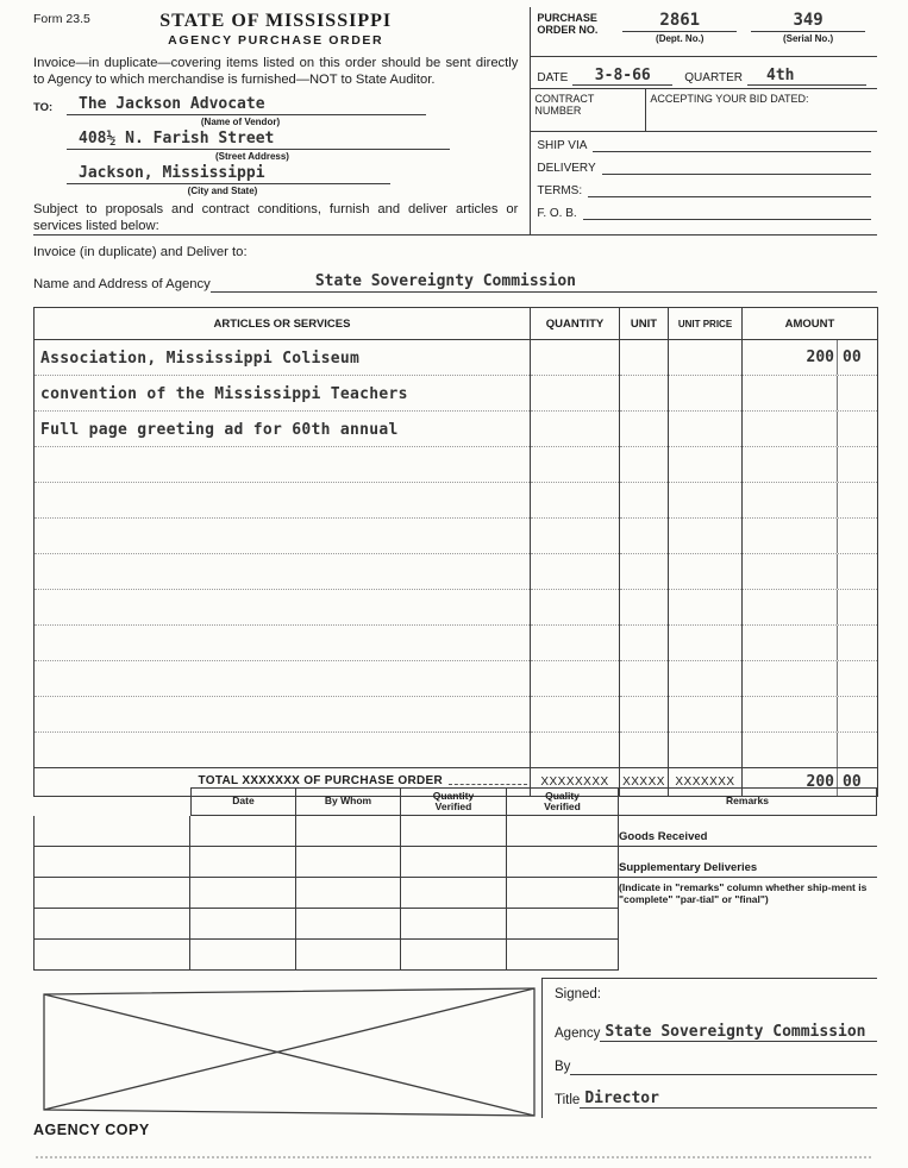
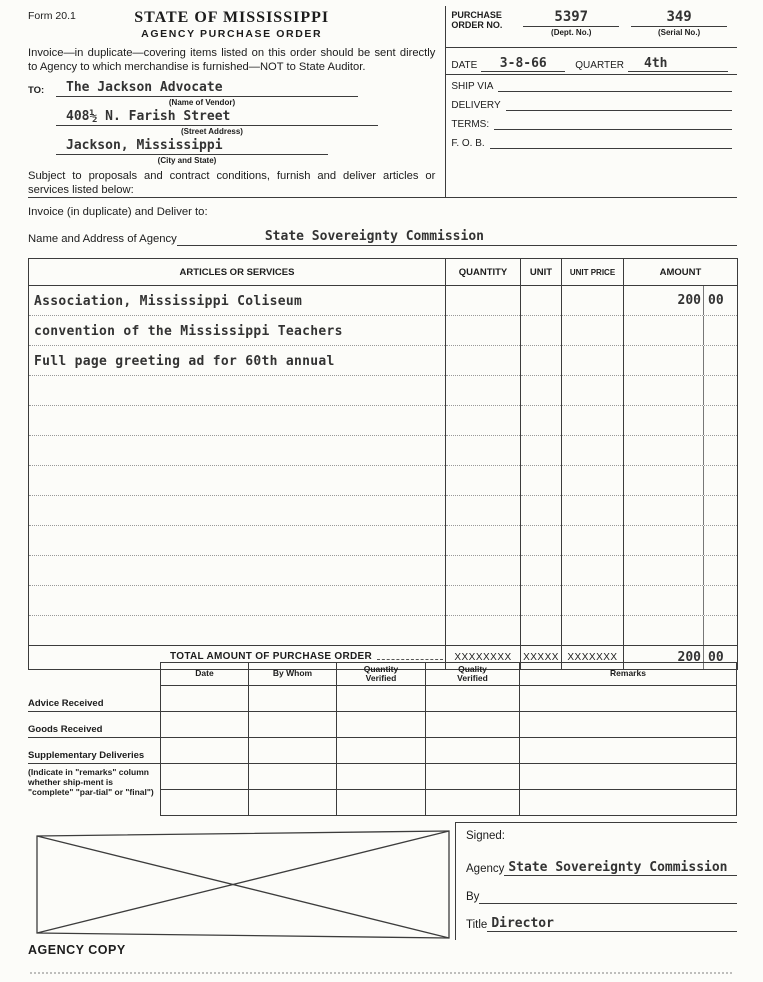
- Form 23.5
+ Form 20.1
  STATE OF MISSISSIPPI
  AGENCY PURCHASE ORDER
  Invoice—in duplicate—covering items listed on this order should be sent directly to Agency to which merchandise is furnished—NOT to State Auditor.
  TO:
  The Jackson Advocate
  (Name of Vendor)
  408½ N. Farish Street
  (Street Address)
  Jackson, Mississippi
  (City and State)
  Subject to proposals and contract conditions, furnish and deliver articles or services listed below:
  PURCHASE
  ORDER NO.
- 2861
+ 5397
  (Dept. No.)
  349
  (Serial No.)
  DATE
  3-8-66
  QUARTER
  4th
- CONTRACT NUMBER
- ACCEPTING YOUR BID DATED:
  SHIP VIA
  DELIVERY
  TERMS:
  F. O. B.
  Invoice (in duplicate) and Deliver to:
  Name and Address of Agency
  State Sovereignty Commission
  ARTICLES OR SERVICES	QUANTITY	UNIT	UNIT PRICE	AMOUNT
  Association, Mississippi Coliseum				200 00
  convention of the Mississippi Teachers
  Full page greeting ad for 60th annual
- TOTAL XXXXXXX OF PURCHASE ORDER	XXXXXXXX	XXXXX	XXXXXXX	200 00
+ TOTAL AMOUNT OF PURCHASE ORDER	XXXXXXXX	XXXXX	XXXXXXX	200 00
  Date
  By Whom
  Quantity Verified
  Quality Verified
  Remarks
+ Advice Received
  Goods Received
  Supplementary Deliveries
  (Indicate in "remarks" column whether ship-ment is "complete" "par-tial" or "final")
  Signed:
  Agency
  State Sovereignty Commission
  By
  Title
  Director
  AGENCY COPY
